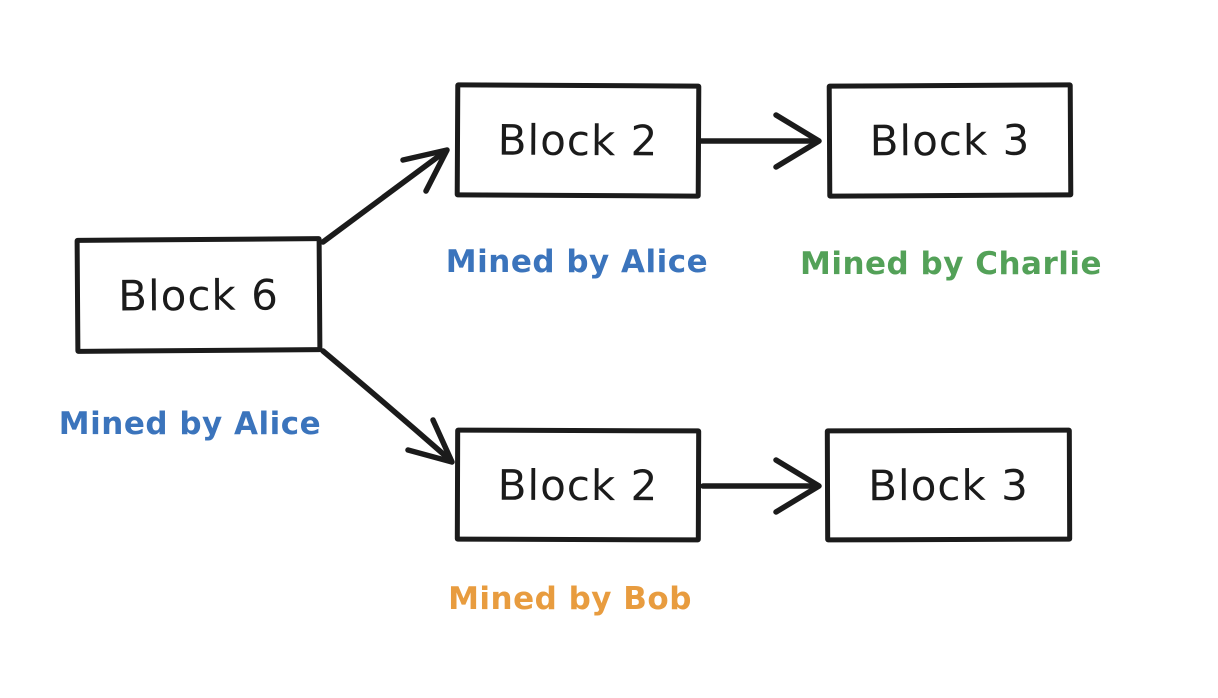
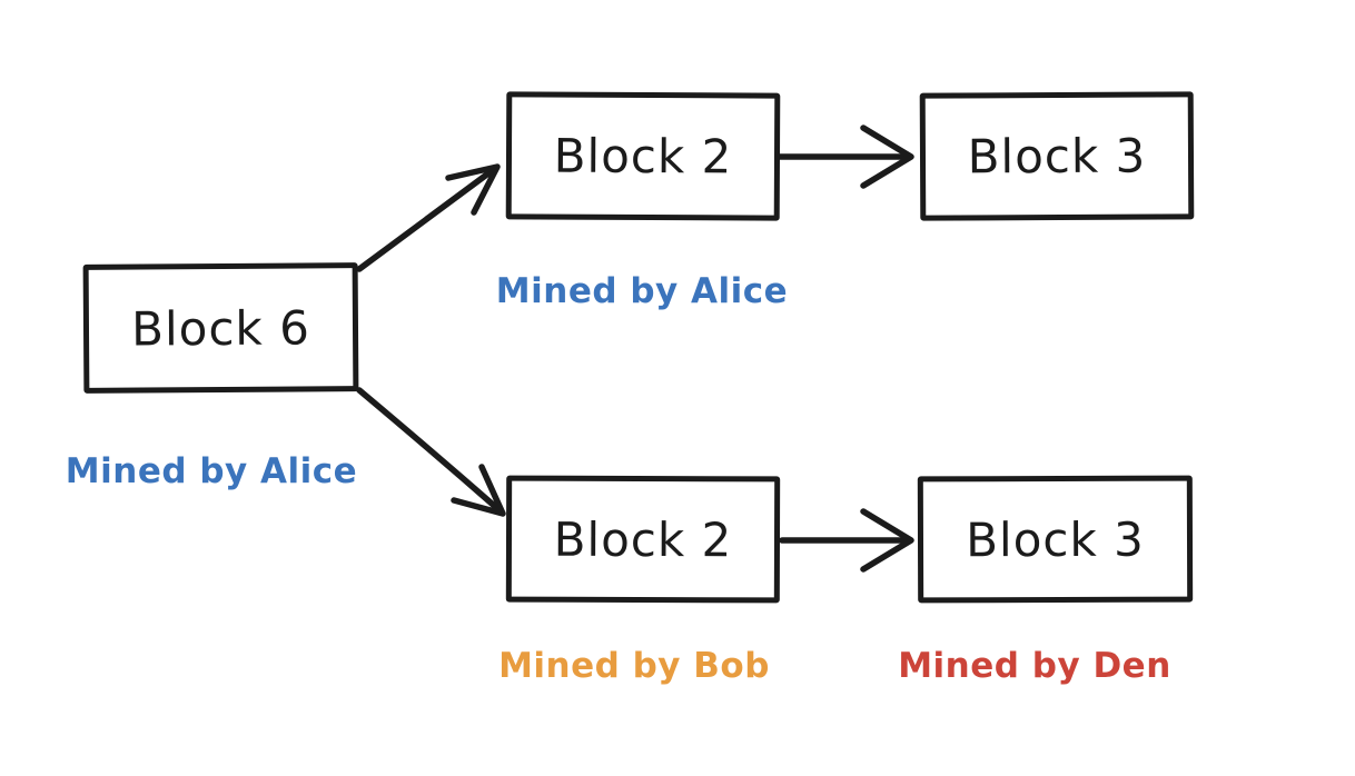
  Block 6
  Block 2
  Block 3
  Block 2
  Block 3
  Mined by Alice
  Mined by Alice
- Mined by Charlie
  Mined by Bob
+ Mined by Den
